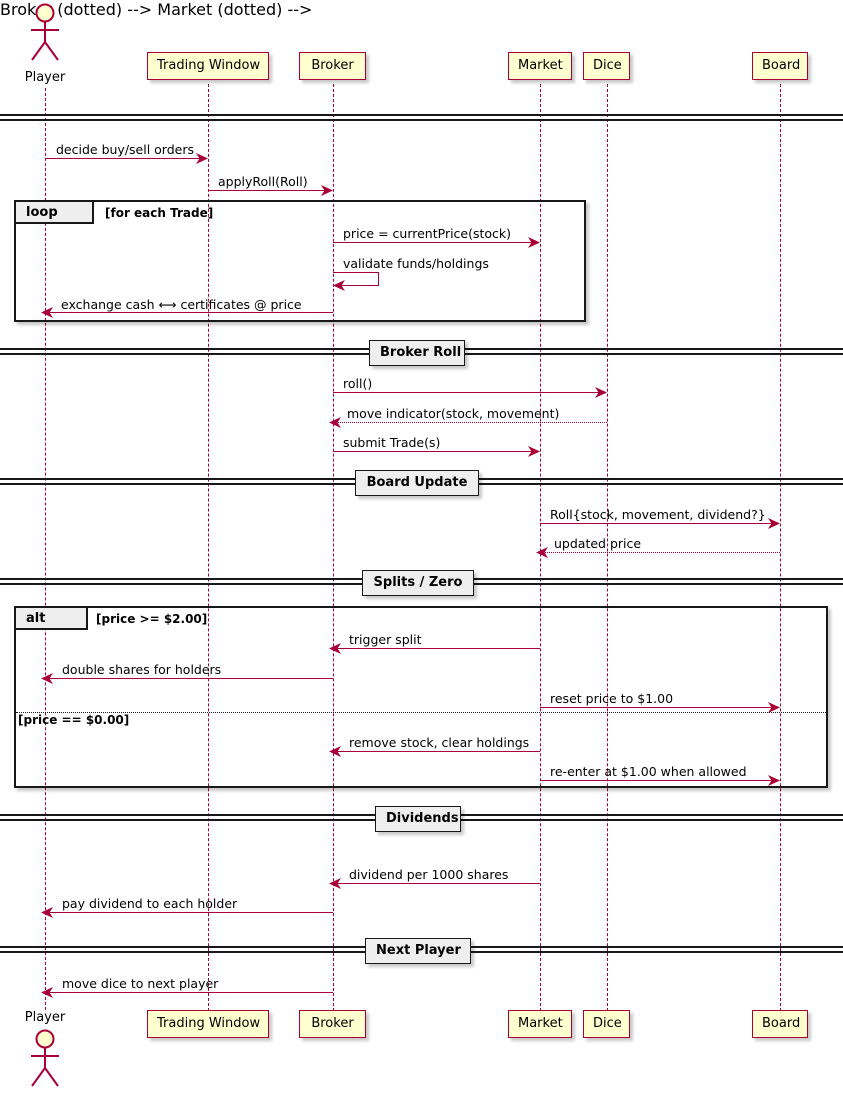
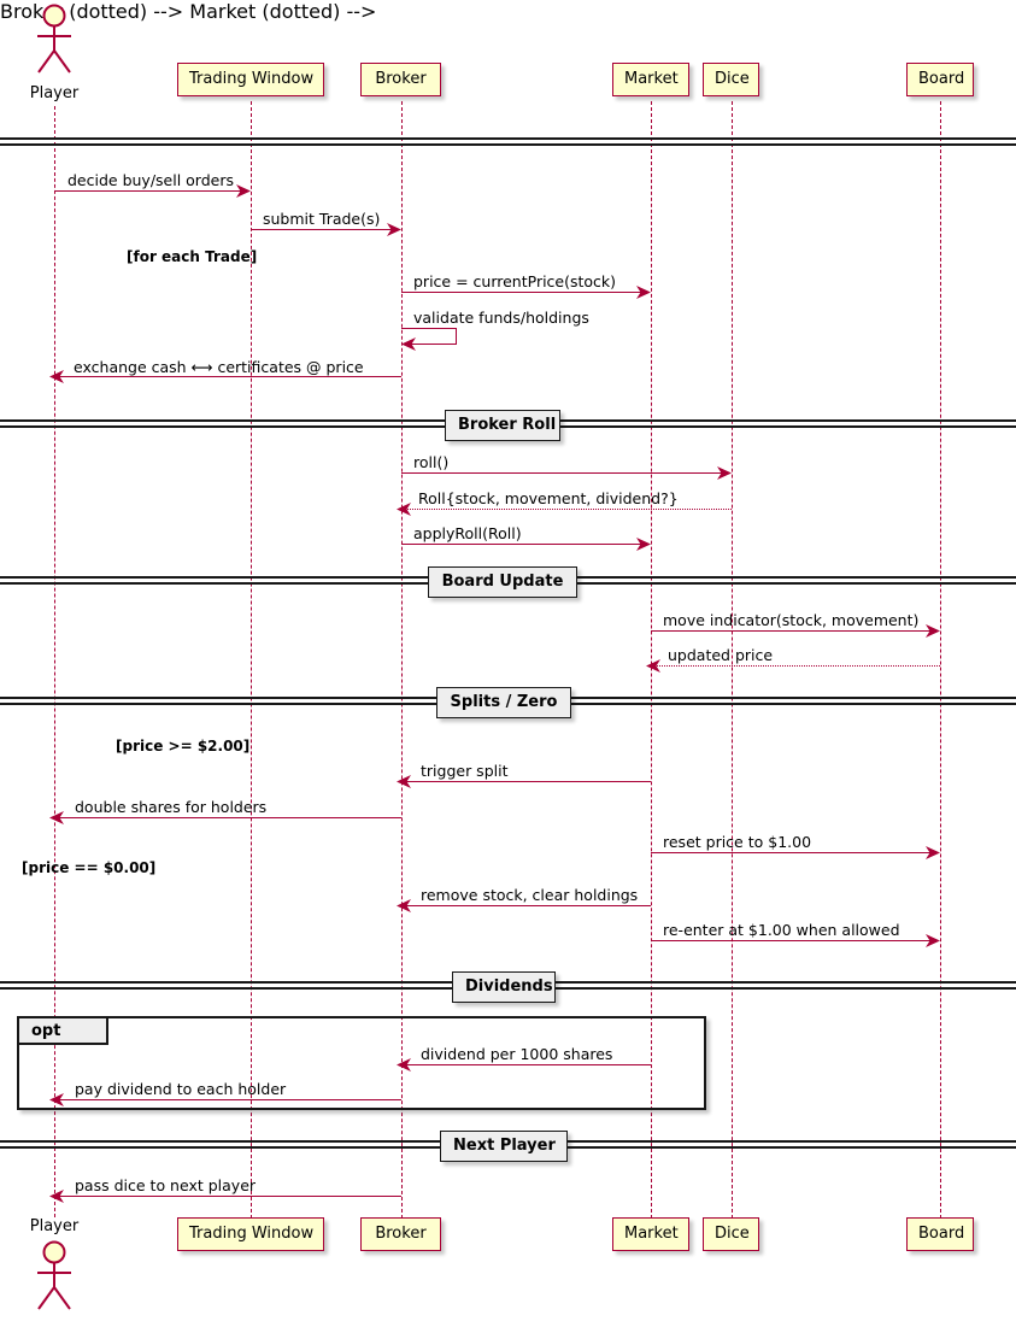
  Player
  Trading Window
  Broker
  Market
  Dice
  Board
  decide buy/sell orders
- applyRoll(Roll)
+ submit Trade(s)
- loop
  [for each Trade]
  price = currentPrice(stock)
  validate funds/holdings
  exchange cash ⟷ certificates @ price
  Broker Roll
  roll()
  Broker (dotted) -->
- move indicator(stock, movement)
+ Roll{stock, movement, dividend?}
- submit Trade(s)
+ applyRoll(Roll)
  Board Update
- Roll{stock, movement, dividend?}
+ move indicator(stock, movement)
  Market (dotted) -->
  updated price
  Splits / Zero
- alt
  [price >= $2.00]
  [price == $0.00]
  trigger split
  double shares for holders
  reset price to $1.00
  remove stock, clear holdings
  re-enter at $1.00 when allowed
  Dividends
+ opt
  dividend per 1000 shares
  pay dividend to each holder
  Next Player
- move dice to next player
+ pass dice to next player
  Player
  Trading Window
  Broker
  Market
  Dice
  Board
